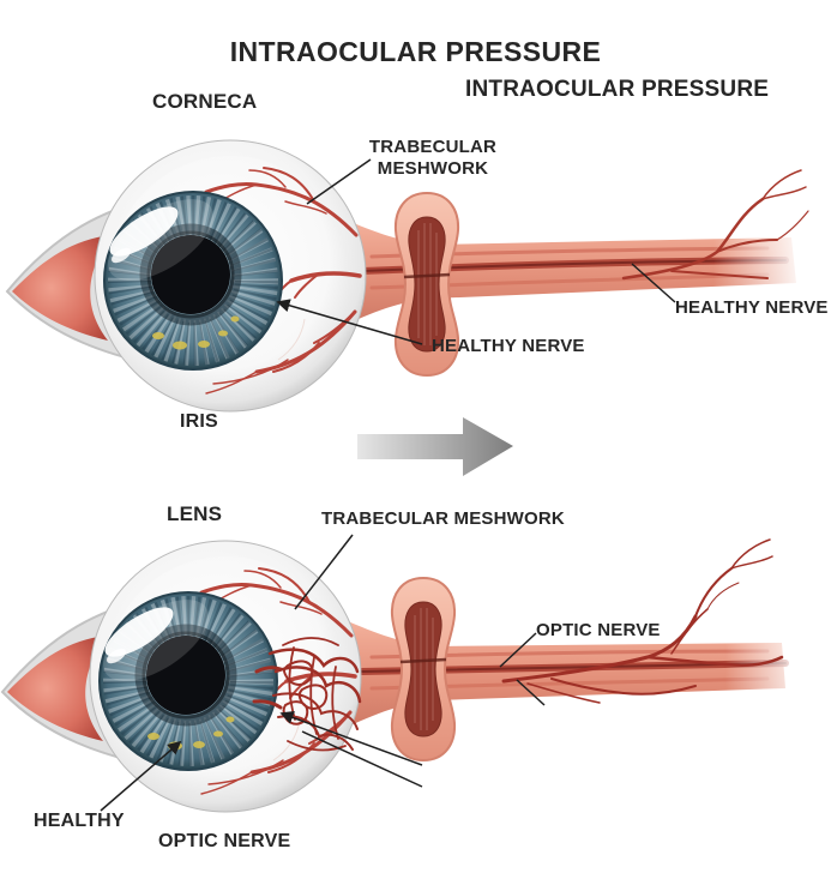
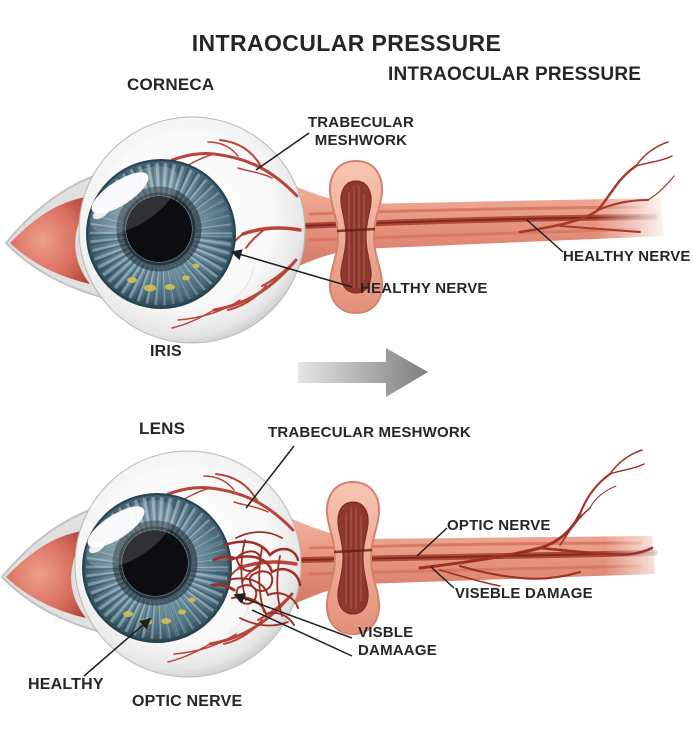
  INTRAOCULAR PRESSURE
  CORNECA
  INTRAOCULAR PRESSURE
  TRABECULAR
  MESHWORK
  HEALTHY NERVE
  HEALTHY NERVE
  IRIS
  LENS
  TRABECULAR MESHWORK
  OPTIC NERVE
+ VISEBLE DAMAGE
+ VISBLE
+ DAMAAGE
  HEALTHY
  OPTIC NERVE
